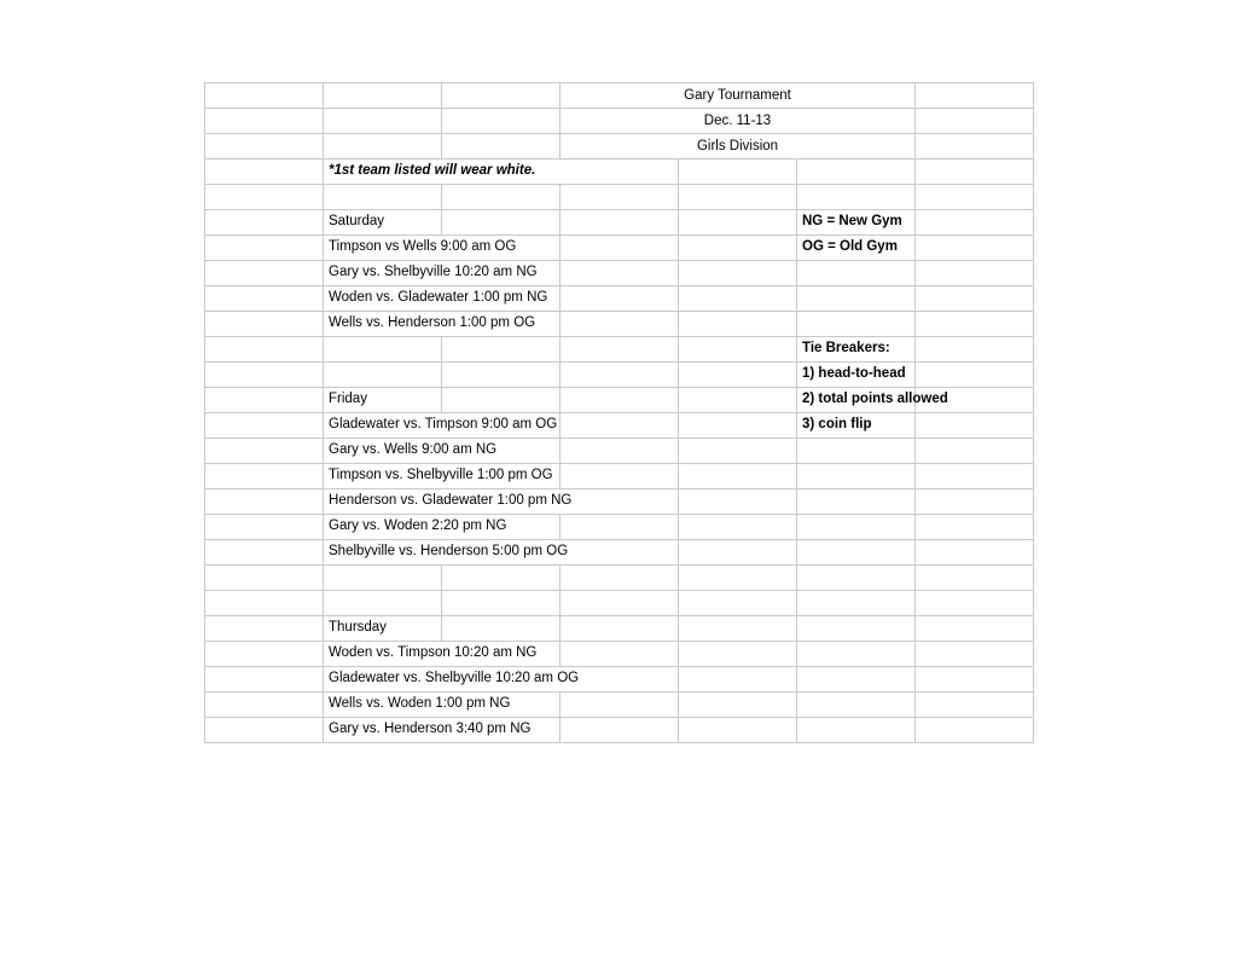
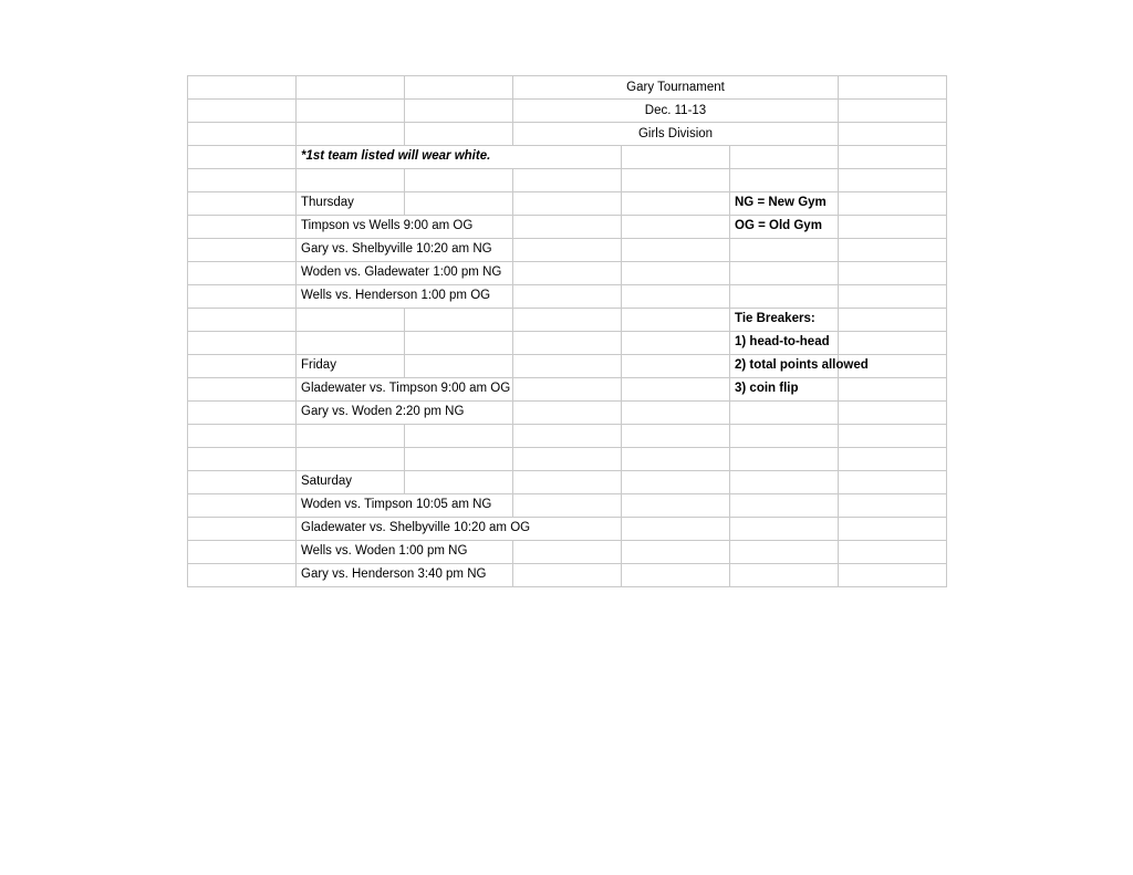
  			Gary Tournament
  			Dec. 11-13
  			Girls Division
  	*1st team listed will wear white.
- 	Saturday				NG = New Gym
+ 	Thursday				NG = New Gym
  	Timpson vs Wells 9:00 am OG			OG = Old Gym
  	Gary vs. Shelbyville 10:20 am NG
  	Woden vs. Gladewater 1:00 pm NG
  	Wells vs. Henderson 1:00 pm OG
  					Tie Breakers:
  					1) head-to-head
  	Friday				2) total points allowed
  	Gladewater vs. Timpson 9:00 am OG			3) coin flip
- 	Gary vs. Wells 9:00 am NG
- 	Timpson vs. Shelbyville 1:00 pm OG
- 	Henderson vs. Gladewater 1:00 pm NG
  	Gary vs. Woden 2:20 pm NG
- 	Shelbyville vs. Henderson 5:00 pm OG
- 	Thursday
+ 	Saturday
- 	Woden vs. Timpson 10:20 am NG
+ 	Woden vs. Timpson 10:05 am NG
  	Gladewater vs. Shelbyville 10:20 am OG
  	Wells vs. Woden 1:00 pm NG
  	Gary vs. Henderson 3:40 pm NG
